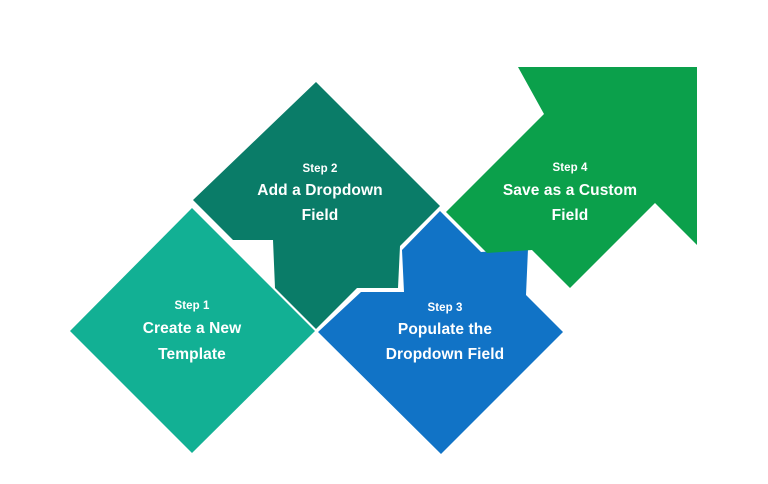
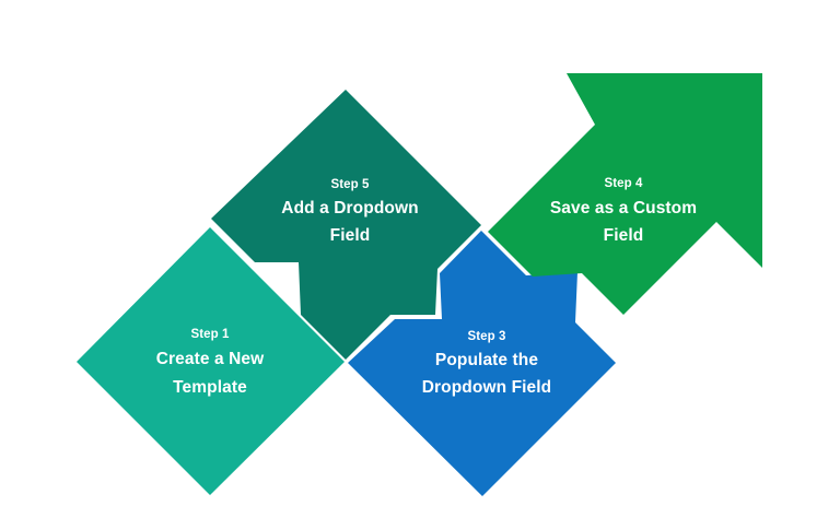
  Step 1
  Create a New
  Template
- Step 2
+ Step 5
  Add a Dropdown
  Field
  Step 3
  Populate the
  Dropdown Field
  Step 4
  Save as a Custom
  Field
